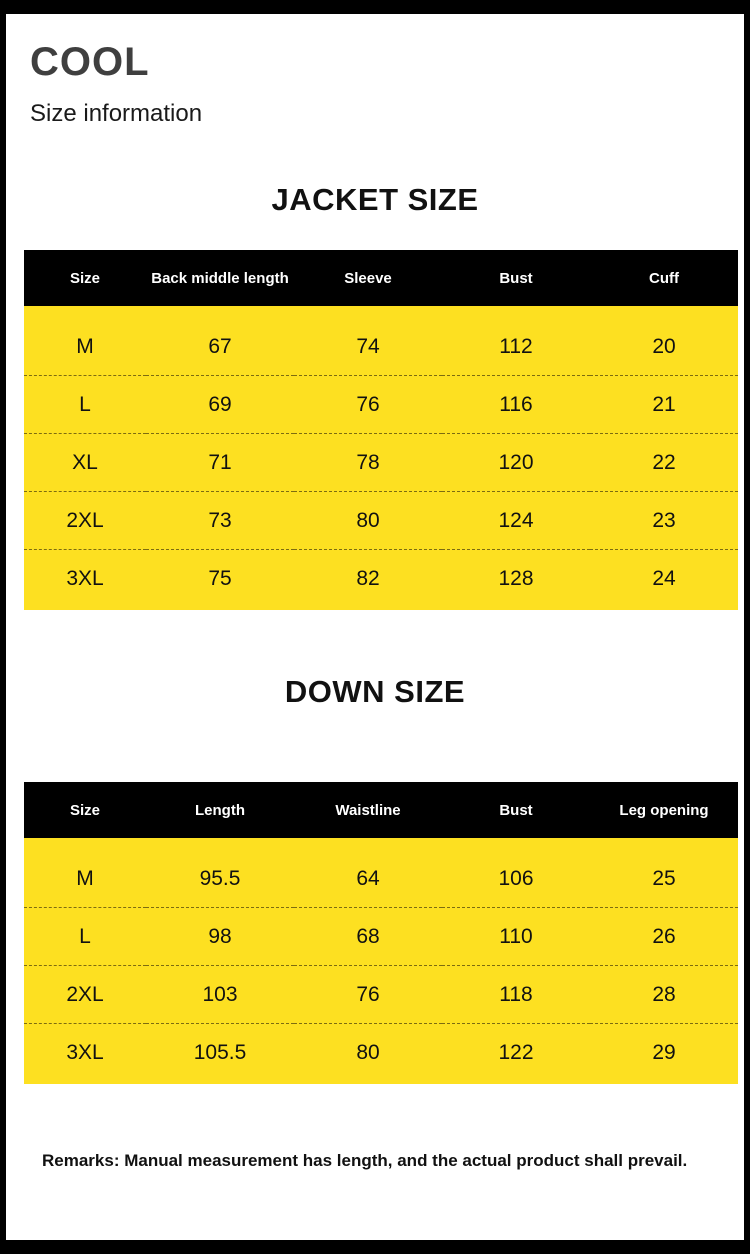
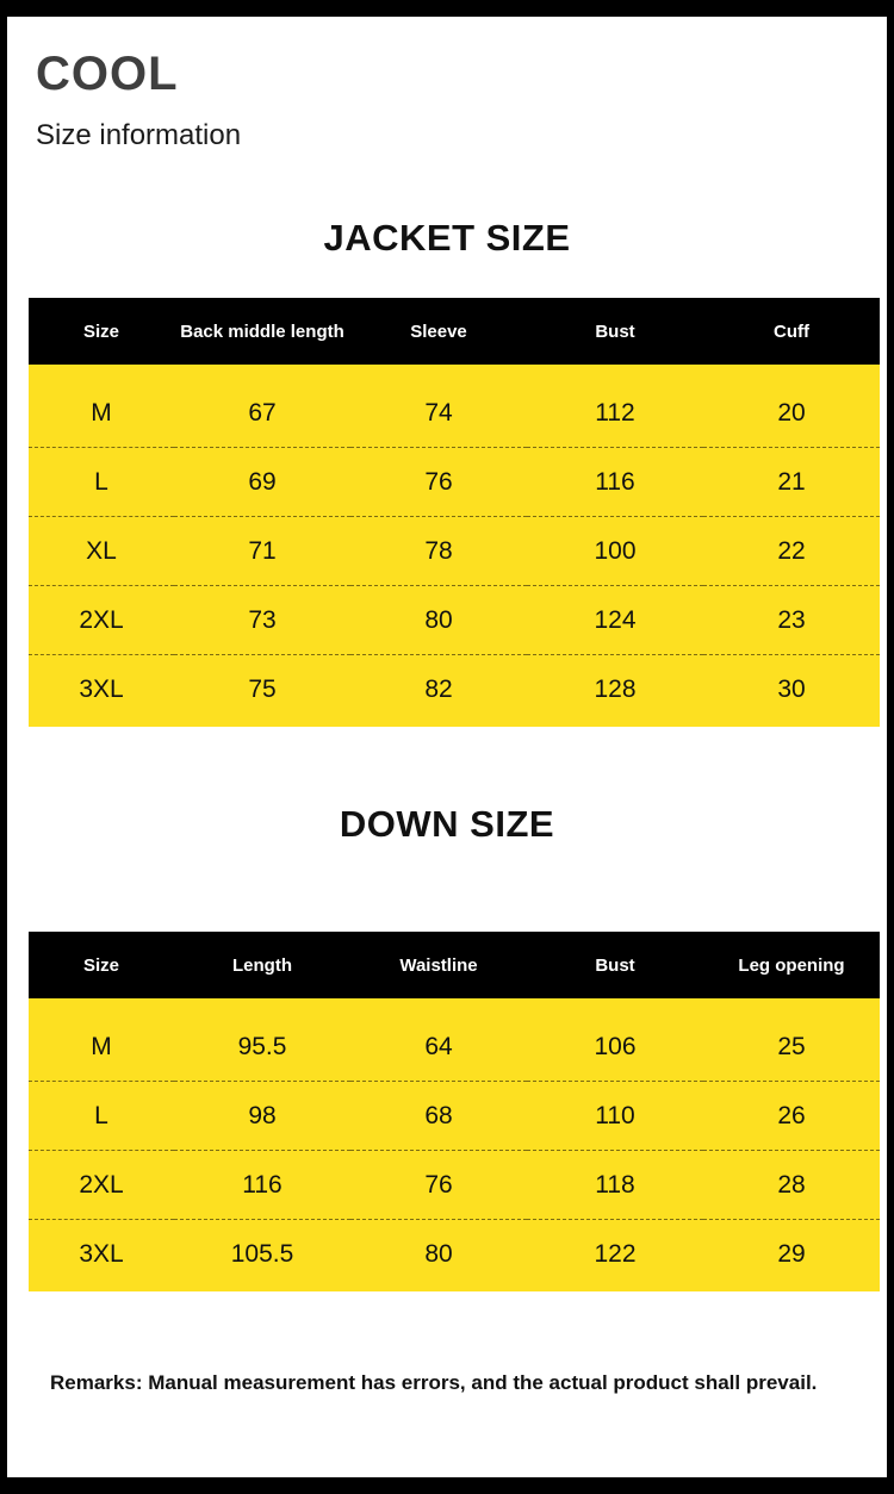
  COOL
  Size information
  JACKET SIZE
  Size	Back middle length	Sleeve	Bust	Cuff
  M	67	74	112	20
  L	69	76	116	21
- XL	71	78	120	22
+ XL	71	78	100	22
  2XL	73	80	124	23
- 3XL	75	82	128	24
+ 3XL	75	82	128	30
  DOWN SIZE
  Size	Length	Waistline	Bust	Leg opening
  M	95.5	64	106	25
  L	98	68	110	26
- 2XL	103	76	118	28
+ 2XL	116	76	118	28
  3XL	105.5	80	122	29
- Remarks: Manual measurement has length, and the actual product shall prevail.
+ Remarks: Manual measurement has errors, and the actual product shall prevail.
